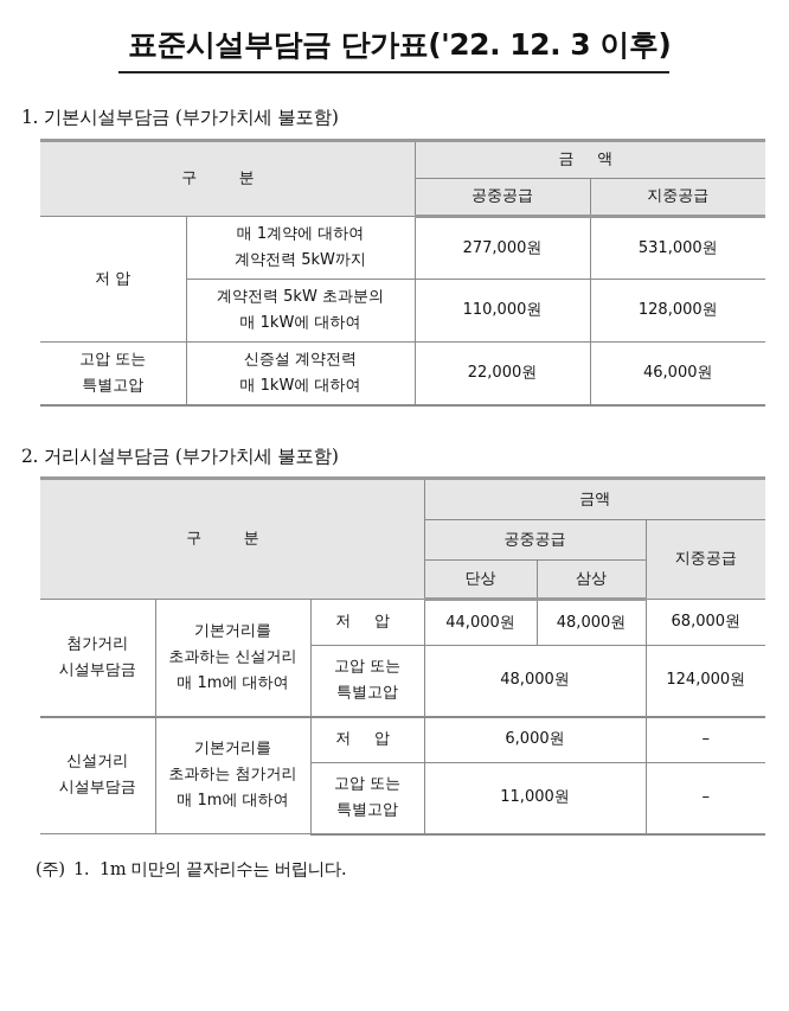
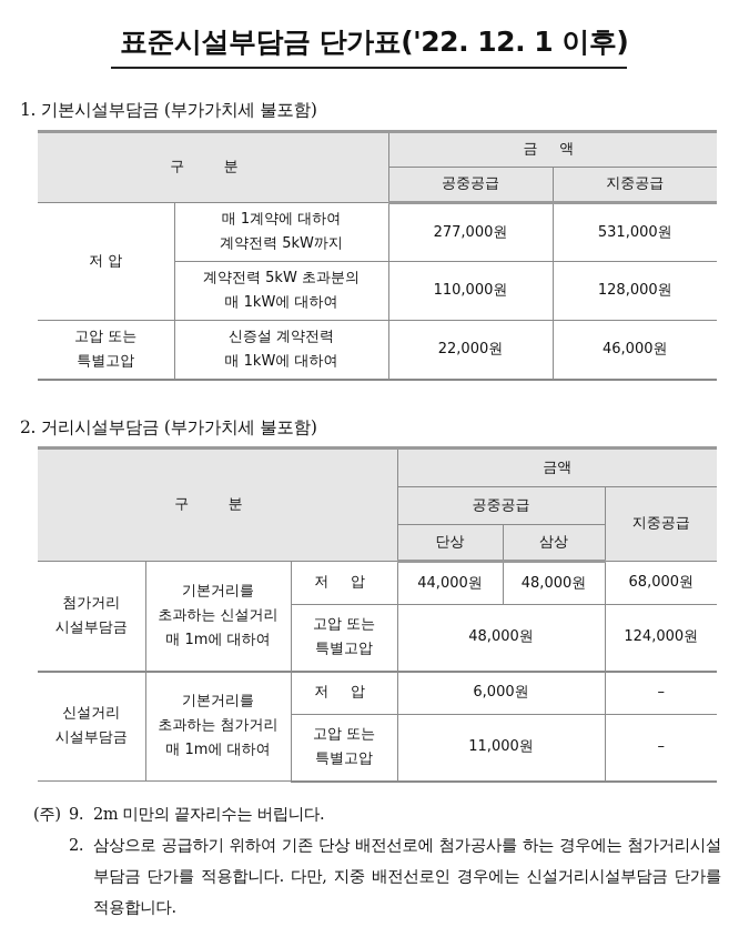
- 표준시설부담금 단가표('22. 12. 3 이후)
+ 표준시설부담금 단가표('22. 12. 1 이후)
  1. 기본시설부담금 (부가가치세 불포함)
  구 분	금 액
  공중공급	지중공급
  저 압	매 1계약에 대하여계약전력 5kW까지	277,000원	531,000원
  계약전력 5kW 초과분의매 1kW에 대하여	110,000원	128,000원
  고압 또는특별고압	신증설 계약전력매 1kW에 대하여	22,000원	46,000원
  2. 거리시설부담금 (부가가치세 불포함)
  구 분	금액
  공중공급	지중공급
  단상	삼상
  첨가거리시설부담금	기본거리를초과하는 신설거리매 1m에 대하여	저 압	44,000원	48,000원	68,000원
  고압 또는특별고압	48,000원	124,000원
  신설거리시설부담금	기본거리를초과하는 첨가거리매 1m에 대하여	저 압	6,000원	–
  고압 또는특별고압	11,000원	–
  (주)
- 1.
+ 9.
- 1m 미만의 끝자리수는 버립니다.
+ 2m 미만의 끝자리수는 버립니다.
+ 2.
+ 삼상으로 공급하기 위하여 기존 단상 배전선로에 첨가공사를 하는 경우에는 첨가거리시설부담금 단가를 적용합니다. 다만, 지중 배전선로인 경우에는 신설거리시설부담금 단가를 적용합니다.
